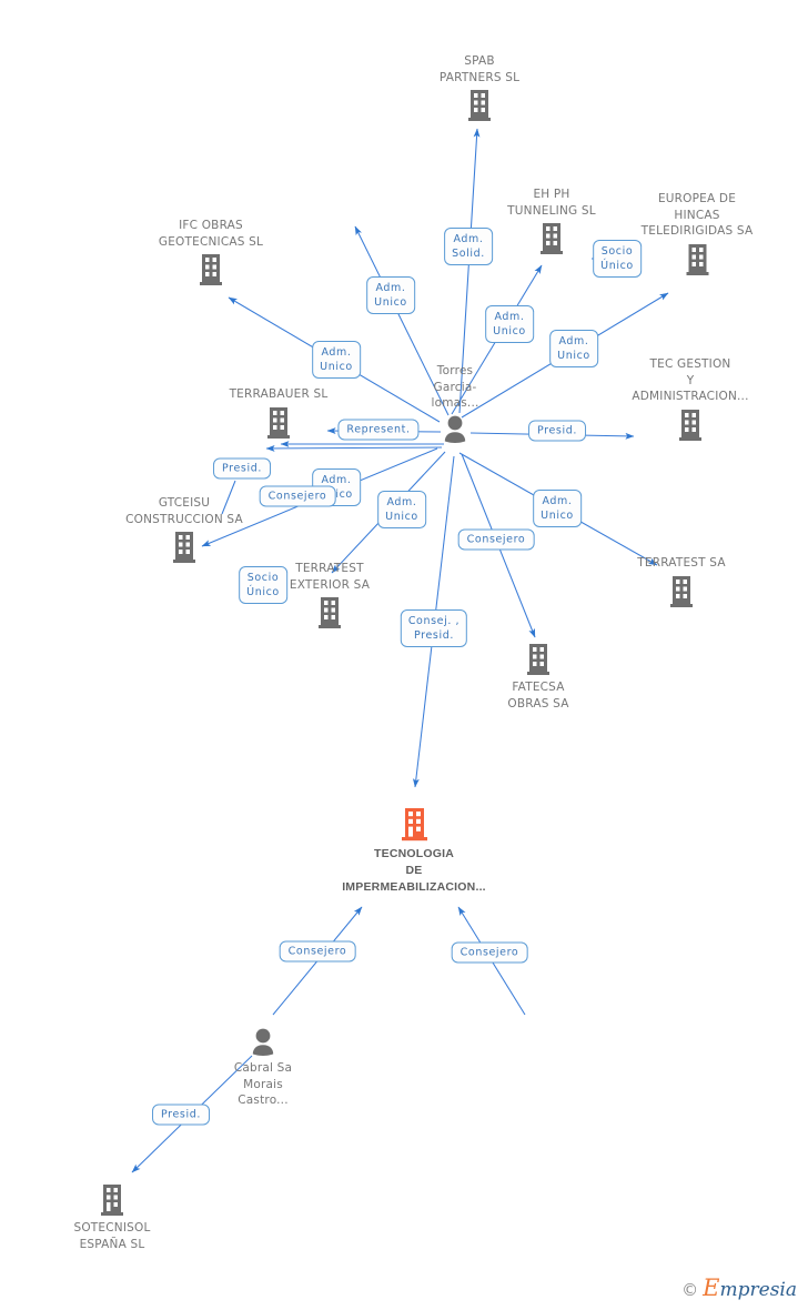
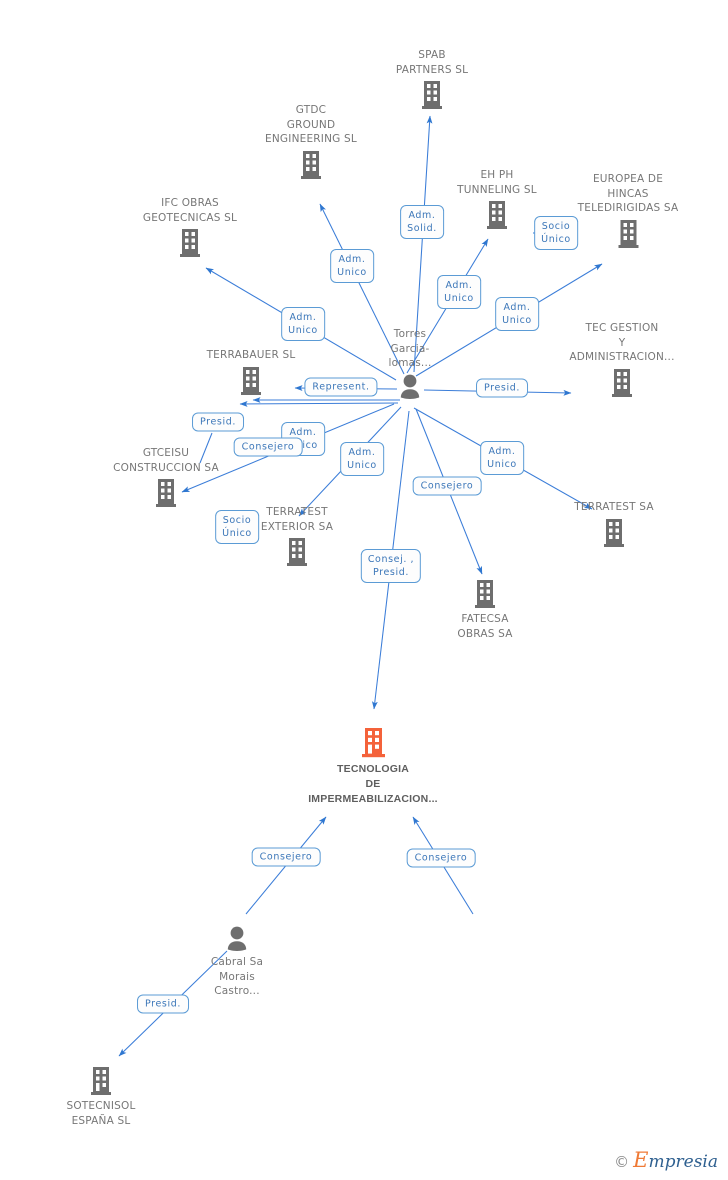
  SPAB
  PARTNERS SL
+ GTDC
+ GROUND
+ ENGINEERING SL
  IFC OBRAS
  GEOTECNICAS SL
  EH PH
  TUNNELING SL
  EUROPEA DE
  HINCAS
  TELEDIRIGIDAS SA
  TEC GESTION
  Y
  ADMINISTRACION...
  TERRABAUER SL
  GTCEISU
  CONSTRUCCION SA
  TERRATEST
  EXTERIOR SA
  TERRATEST SA
  FATECSA
  OBRAS SA
  Torres
  Garcia-
  lomas...
  TECNOLOGIA
  DE
  IMPERMEABILIZACION...
  Cabral Sa
  Morais
  Castro...
  SOTECNISOL
  ESPAÑA SL
  Adm.
  Solid.
  Adm.
  Unico
  Adm.
  Unico
  Adm.
  Unico
  Socio
  Único
  Adm.
  Unico
  Presid.
  Represent.
  Adm.
  Consejero
  Presid.
  Socio
  Único
  Adm.
  Unico
  Adm.
  Unico
  Consejero
  Consej. ,
  Presid.
  Consejero
  Consejero
  Presid.
  ©
  E
  mpresia
